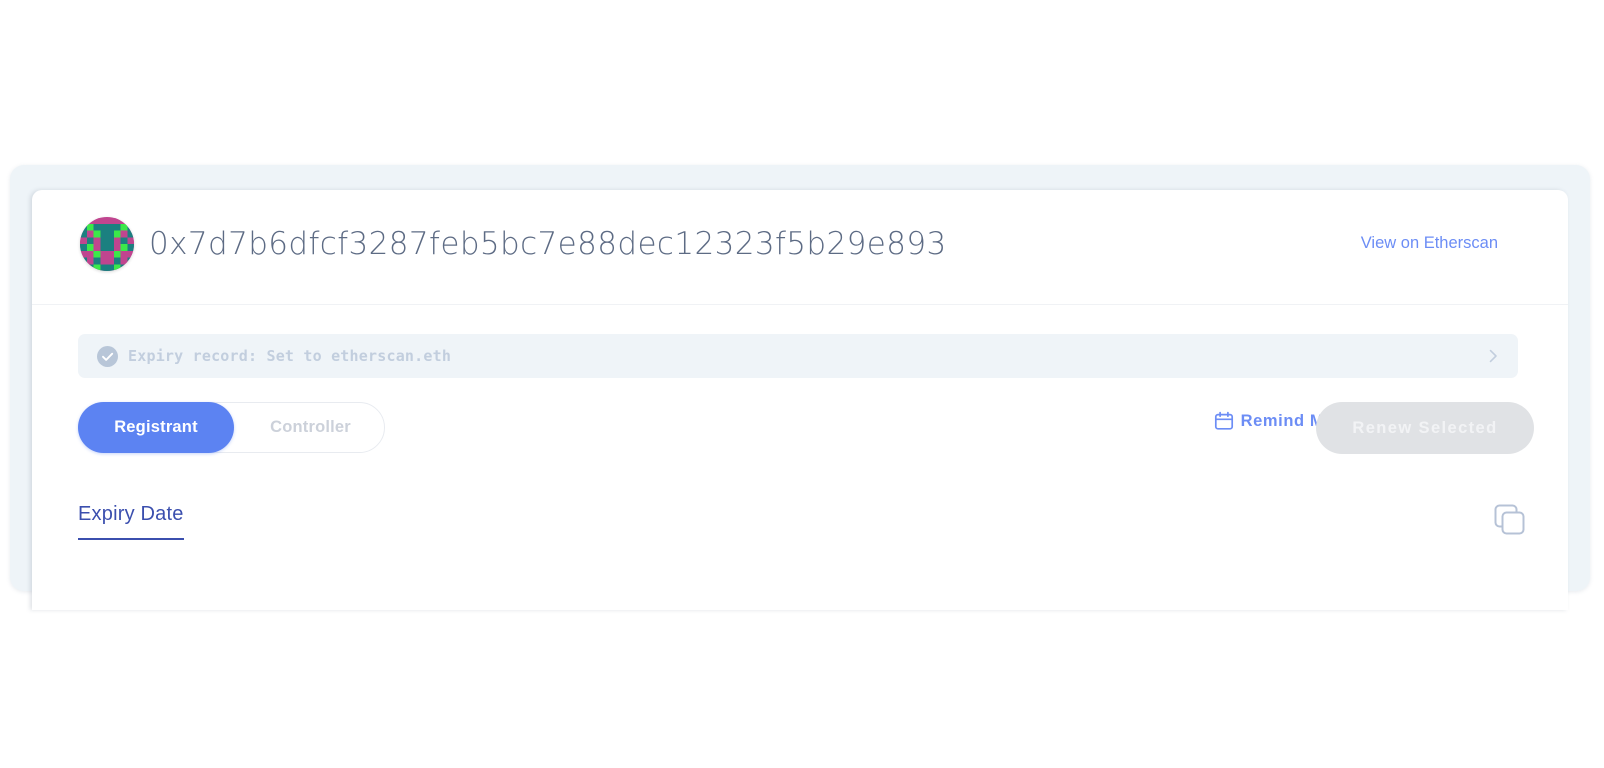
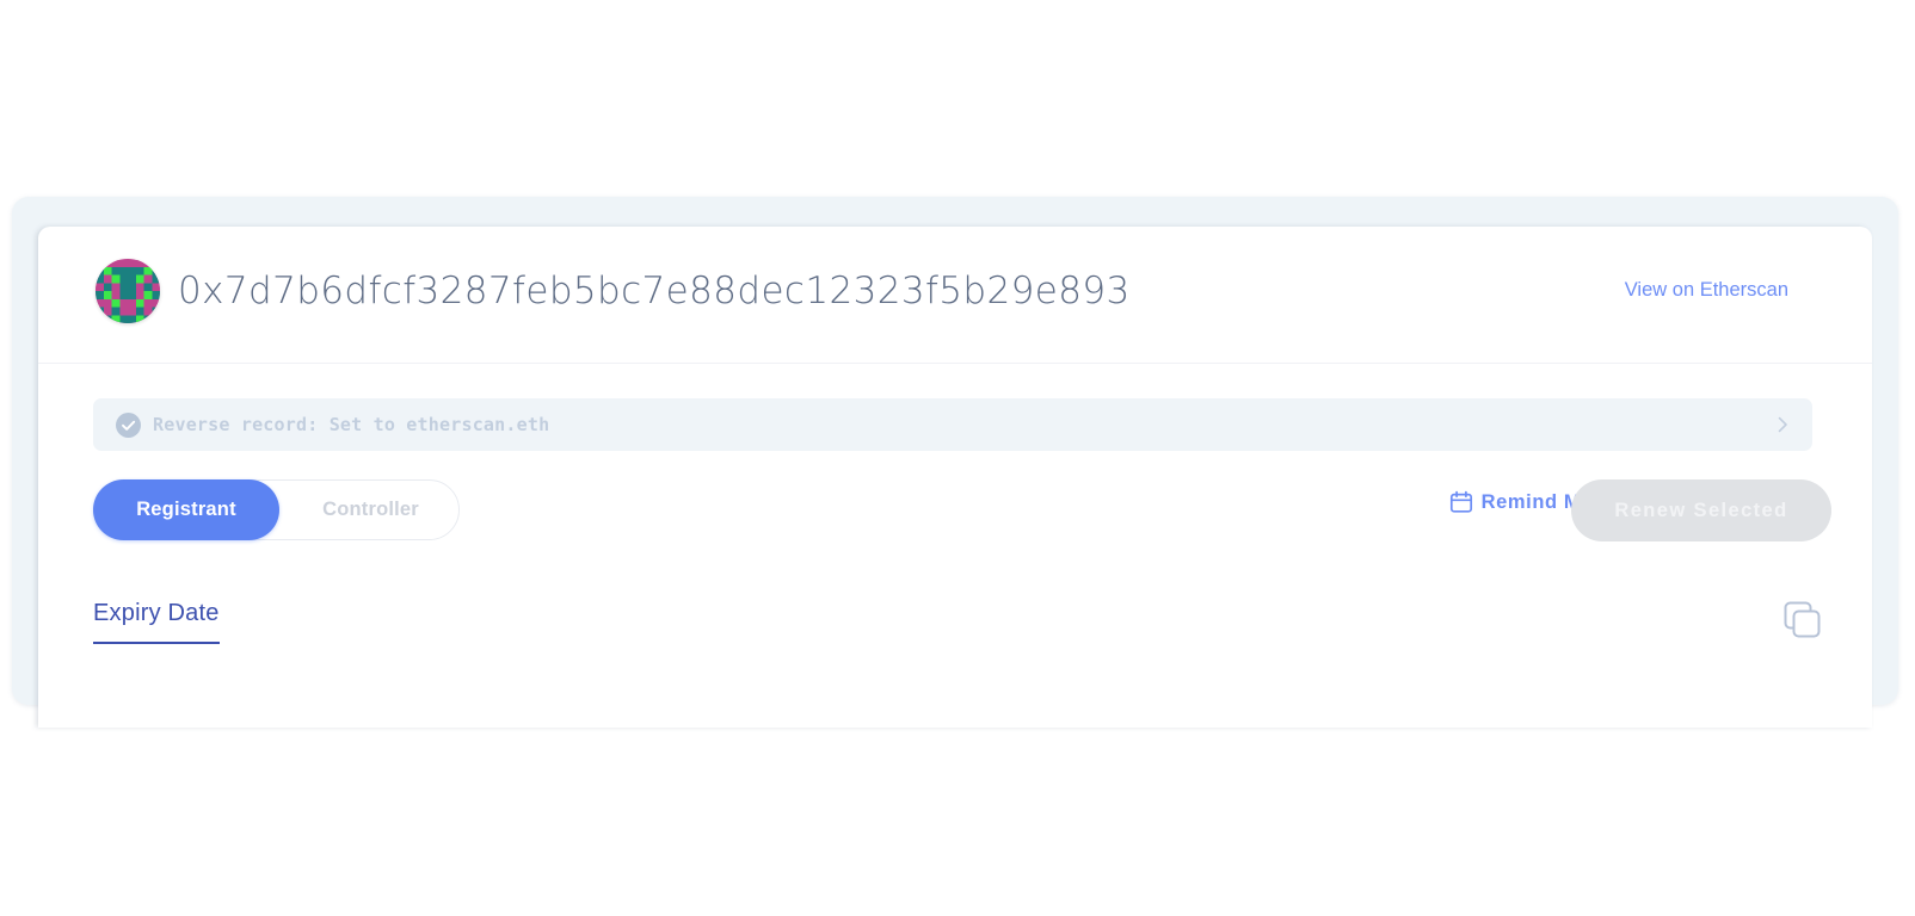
  0x7d7b6dfcf3287feb5bc7e88dec12323f5b29e893
  View on Etherscan
- Expiry record: Set to etherscan.eth
+ Reverse record: Set to etherscan.eth
  Registrant
  Controller
  Remind
  Expiry Date
